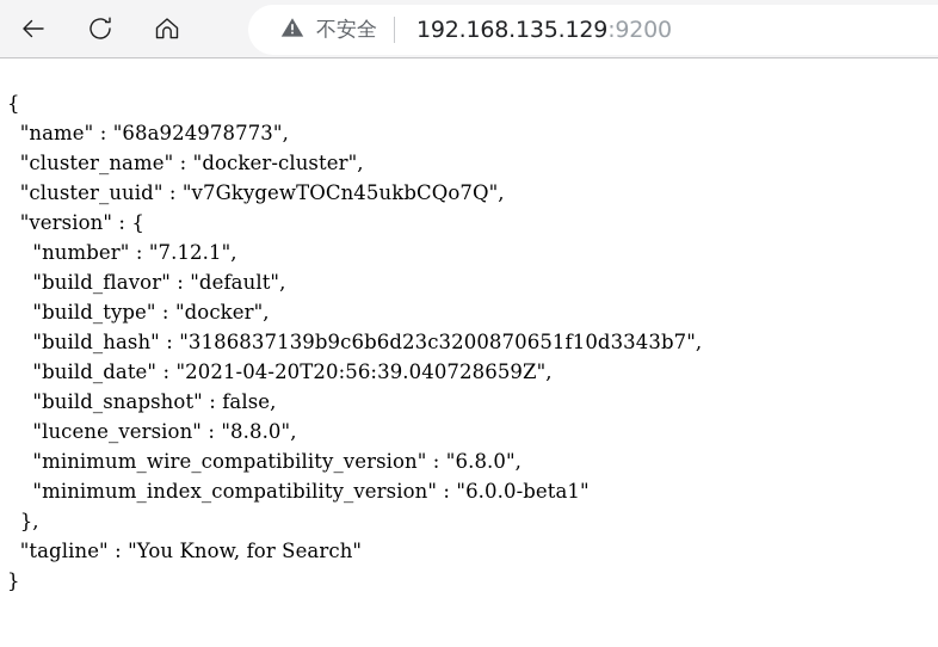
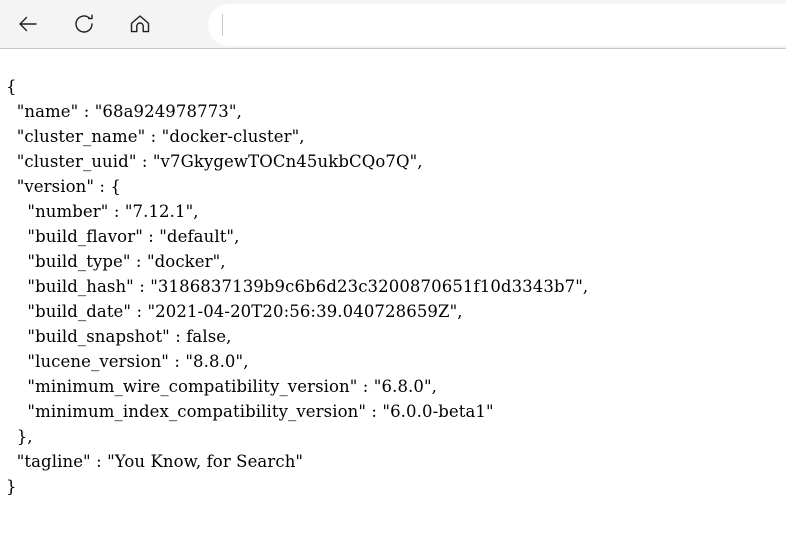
- 不安全
- 192.168.135.129:9200
  {
  "name" : "68a924978773",
  "cluster_name" : "docker-cluster",
  "cluster_uuid" : "v7GkygewTOCn45ukbCQo7Q",
  "version" : {
  "number" : "7.12.1",
  "build_flavor" : "default",
  "build_type" : "docker",
  "build_hash" : "3186837139b9c6b6d23c3200870651f10d3343b7",
  "build_date" : "2021-04-20T20:56:39.040728659Z",
  "build_snapshot" : false,
  "lucene_version" : "8.8.0",
  "minimum_wire_compatibility_version" : "6.8.0",
  "minimum_index_compatibility_version" : "6.0.0-beta1"
  },
  "tagline" : "You Know, for Search"
  }
